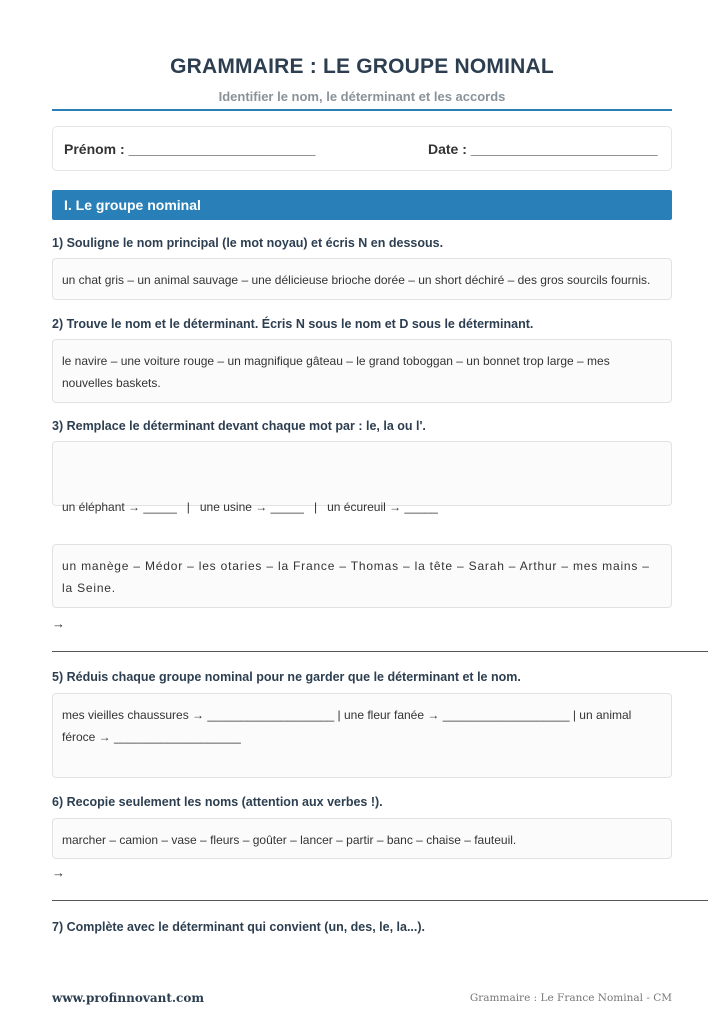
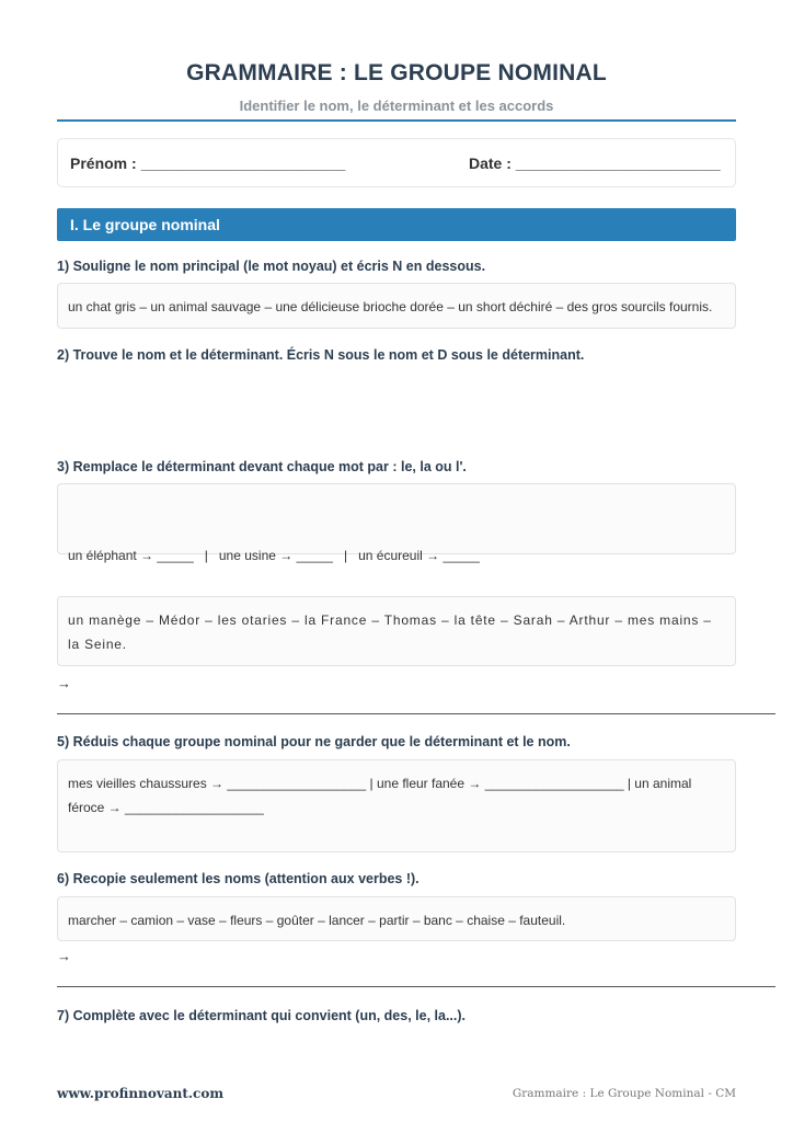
  GRAMMAIRE : LE GROUPE NOMINAL
  Identifier le nom, le déterminant et les accords
  Prénom : ________________________
  Date : ________________________
  I. Le groupe nominal
  1) Souligne le nom principal (le mot noyau) et écris N en dessous.
  un chat gris – un animal sauvage – une délicieuse brioche dorée – un short déchiré – des gros sourcils fournis.
  2) Trouve le nom et le déterminant. Écris N sous le nom et D sous le déterminant.
- le navire – une voiture rouge – un magnifique gâteau – le grand toboggan – un bonnet trop large – mes nouvelles baskets.
  3) Remplace le déterminant devant chaque mot par : le, la ou l'.
  un éléphant → _____ | une usine → _____ | un écureuil → _____
  un manège – Médor – les otaries – la France – Thomas – la tête – Sarah – Arthur – mes mains – la Seine.
  →
  5) Réduis chaque groupe nominal pour ne garder que le déterminant et le nom.
  mes vieilles chaussures → ___________________ | une fleur fanée → ___________________ | un animal féroce → ___________________
  6) Recopie seulement les noms (attention aux verbes !).
  marcher – camion – vase – fleurs – goûter – lancer – partir – banc – chaise – fauteuil.
  →
  7) Complète avec le déterminant qui convient (un, des, le, la...).
  www.profinnovant.com
- Grammaire : Le France Nominal - CM
+ Grammaire : Le Groupe Nominal - CM
